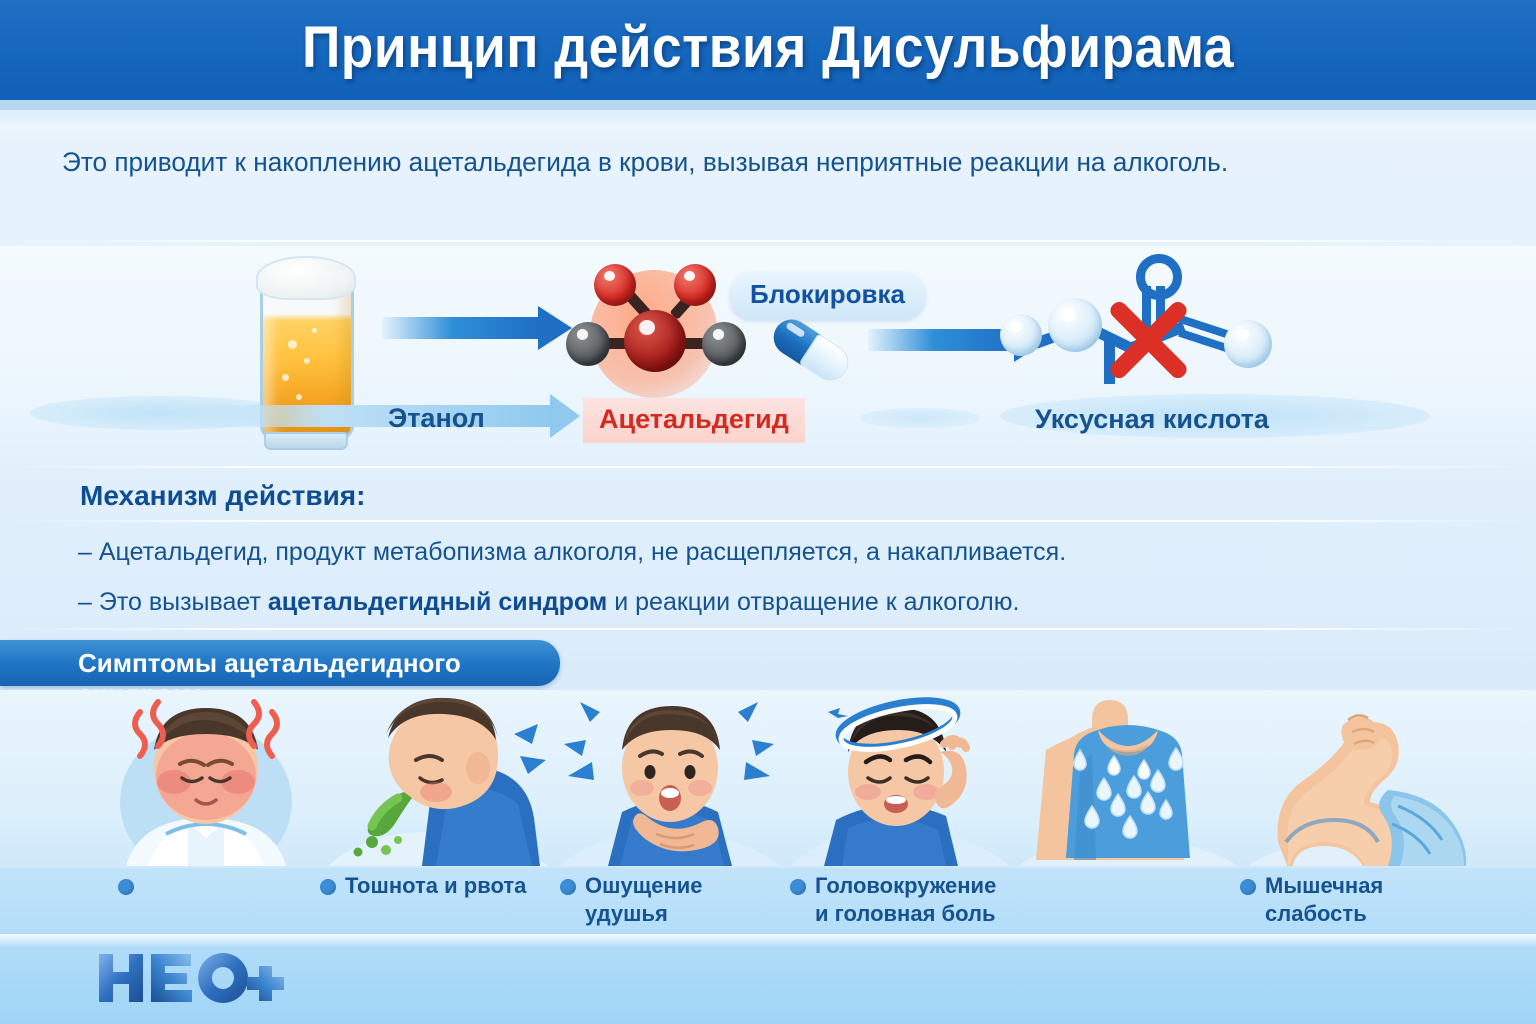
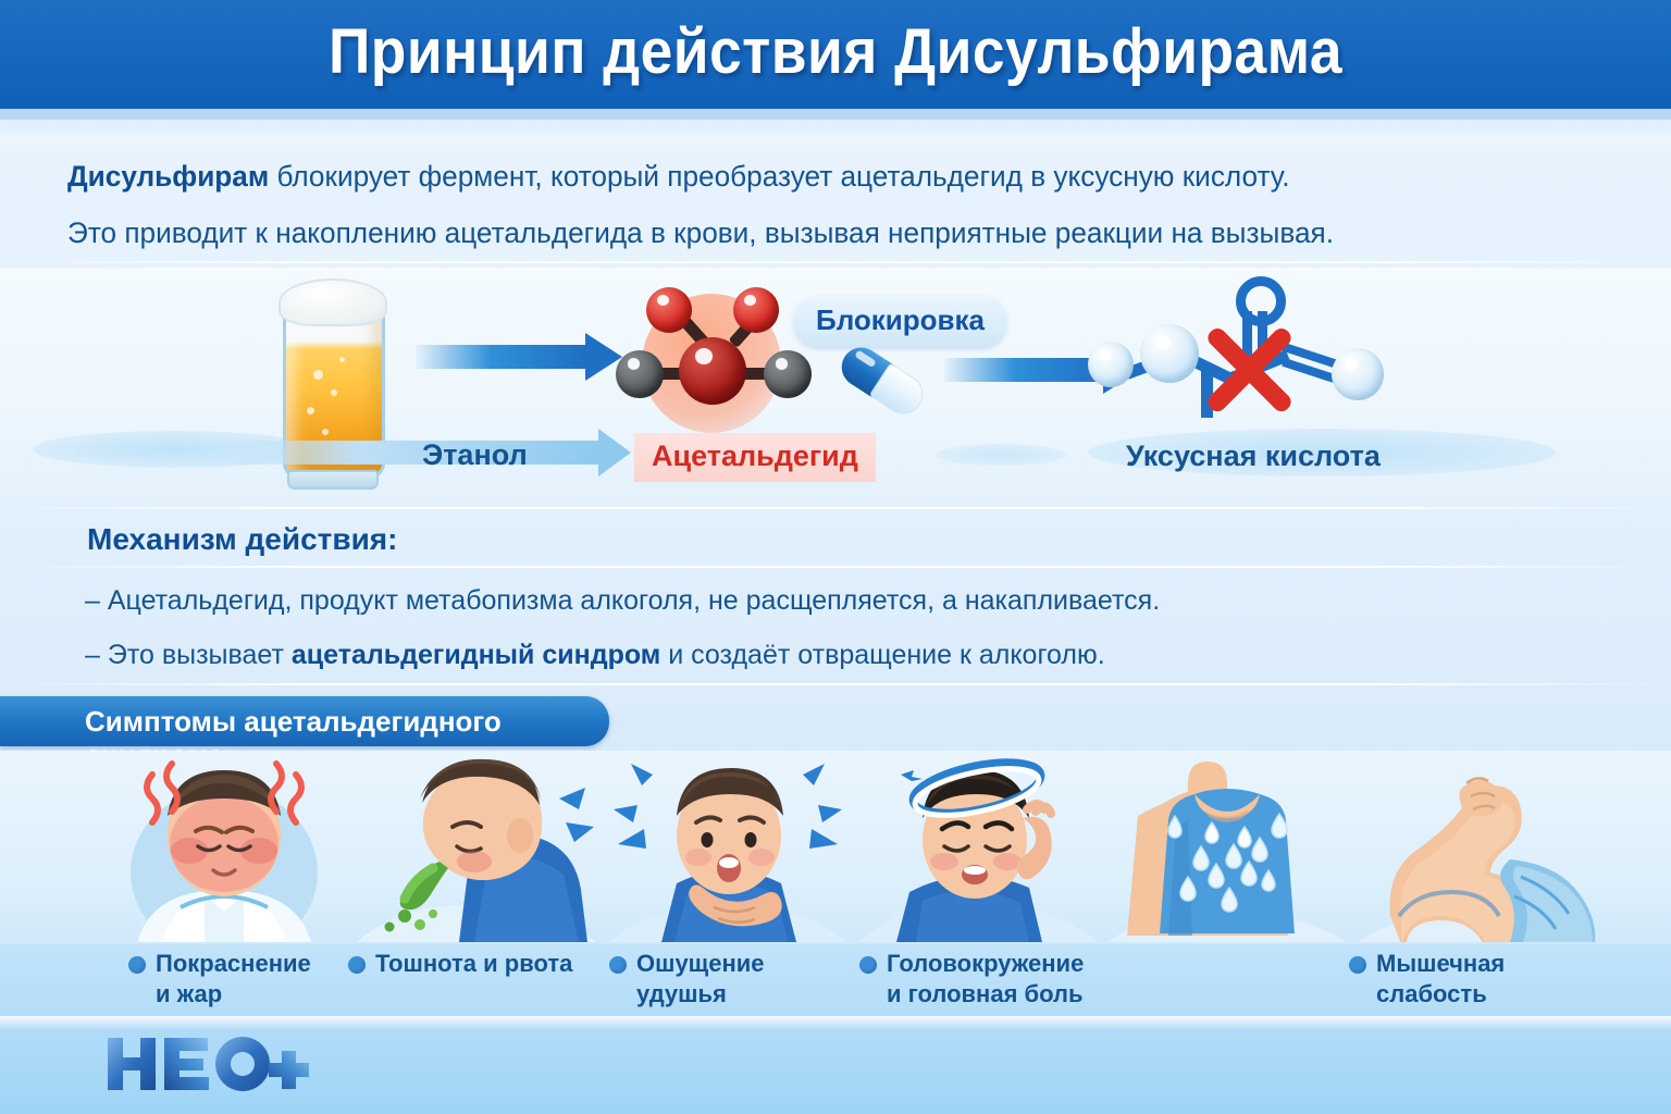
  Принцип действия Дисульфирама
+ Дисульфирам блокирует фермент, который преобразует ацетальдегид в уксусную кислоту.
- Это приводит к накоплению ацетальдегида в крови, вызывая неприятные реакции на алкоголь.
+ Это приводит к накоплению ацетальдегида в крови, вызывая неприятные реакции на вызывая.
  Блокировка
  Этанол
  Ацетальдегид
  Уксусная кислота
  Механизм действия:
  – Ацетальдегид, продукт метабопизма алкоголя, не расщепляется, а накапливается.
- – Это вызывает ацетальдегидный синдром и реакции отвращение к алкоголю.
+ – Это вызывает ацетальдегидный синдром и создаёт отвращение к алкоголю.
  Симптомы ацетальдегидного
+ Покраснение
+ и жар
  Тошнота и рвота
  Ошущение удушья
  Головокружение
  и головная боль
  Мышечная
  слабость
